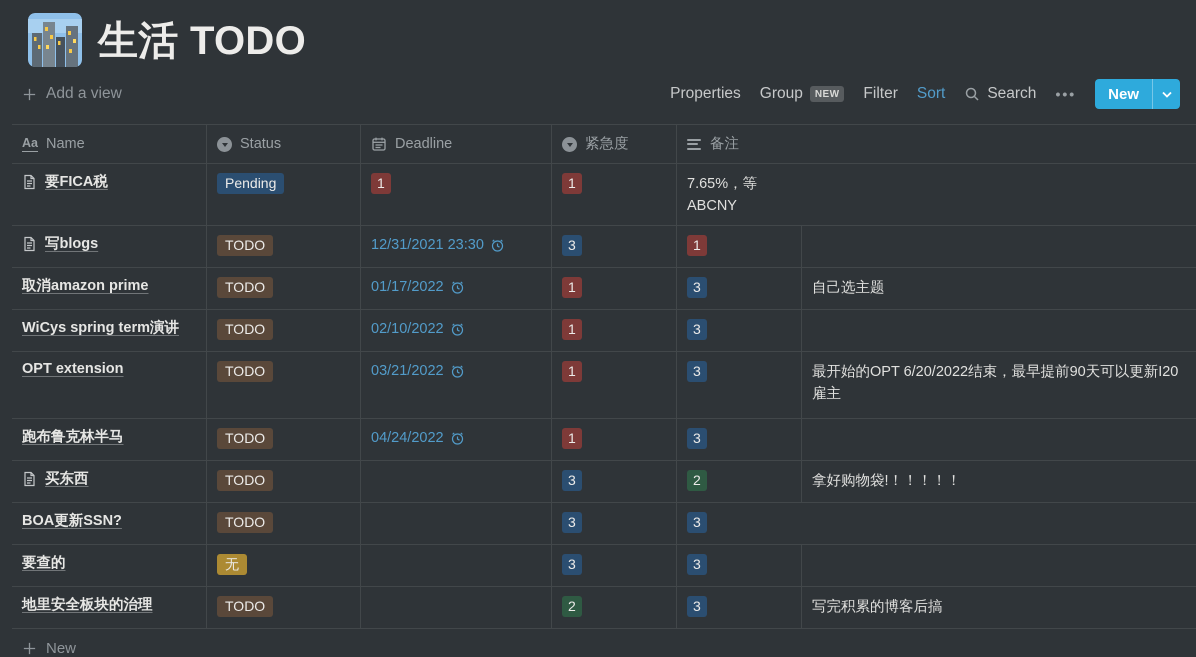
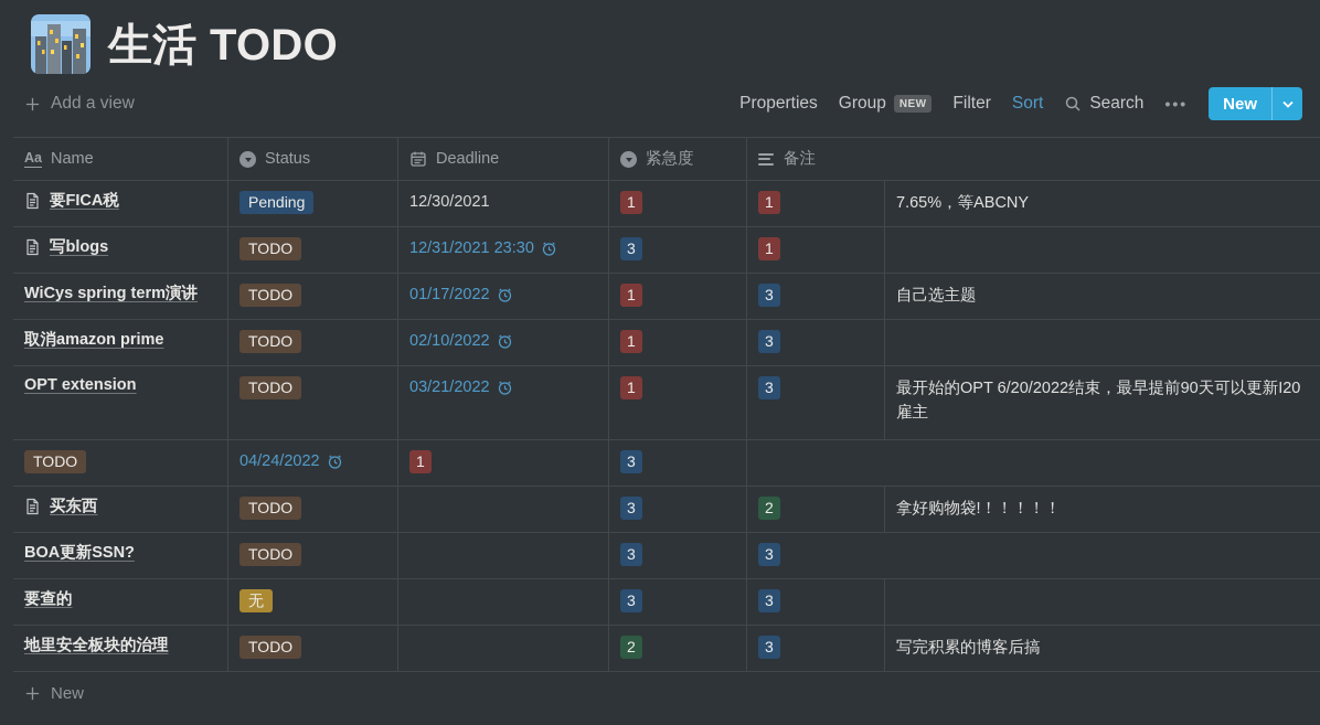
  生活 TODO
  Add a view
  Properties
  Group
  NEW
  Filter
  Sort
  Search
  •••
  New
  Aa
  Name
  Status
  Deadline
  紧急度
  备注
  要FICA税
  Pending
+ 12/30/2021
  1
  1
  7.65%，等ABCNY
  写blogs
  TODO
  12/31/2021 23:30
  3
  1
- 取消amazon prime
+ WiCys spring term演讲
  TODO
  01/17/2022
  1
  3
  自己选主题
- WiCys spring term演讲
+ 取消amazon prime
  TODO
  02/10/2022
  1
  3
  OPT extension
  TODO
  03/21/2022
  1
  3
  最开始的OPT 6/20/2022结束，最早提前90天可以更新I20雇主
- 跑布鲁克林半马
  TODO
  04/24/2022
  1
  3
  买东西
  TODO
  3
  2
  拿好购物袋!！！！！！
  BOA更新SSN?
  TODO
  3
  3
  要查的
  无
  3
  3
  地里安全板块的治理
  TODO
  2
  3
  写完积累的博客后搞
  New
